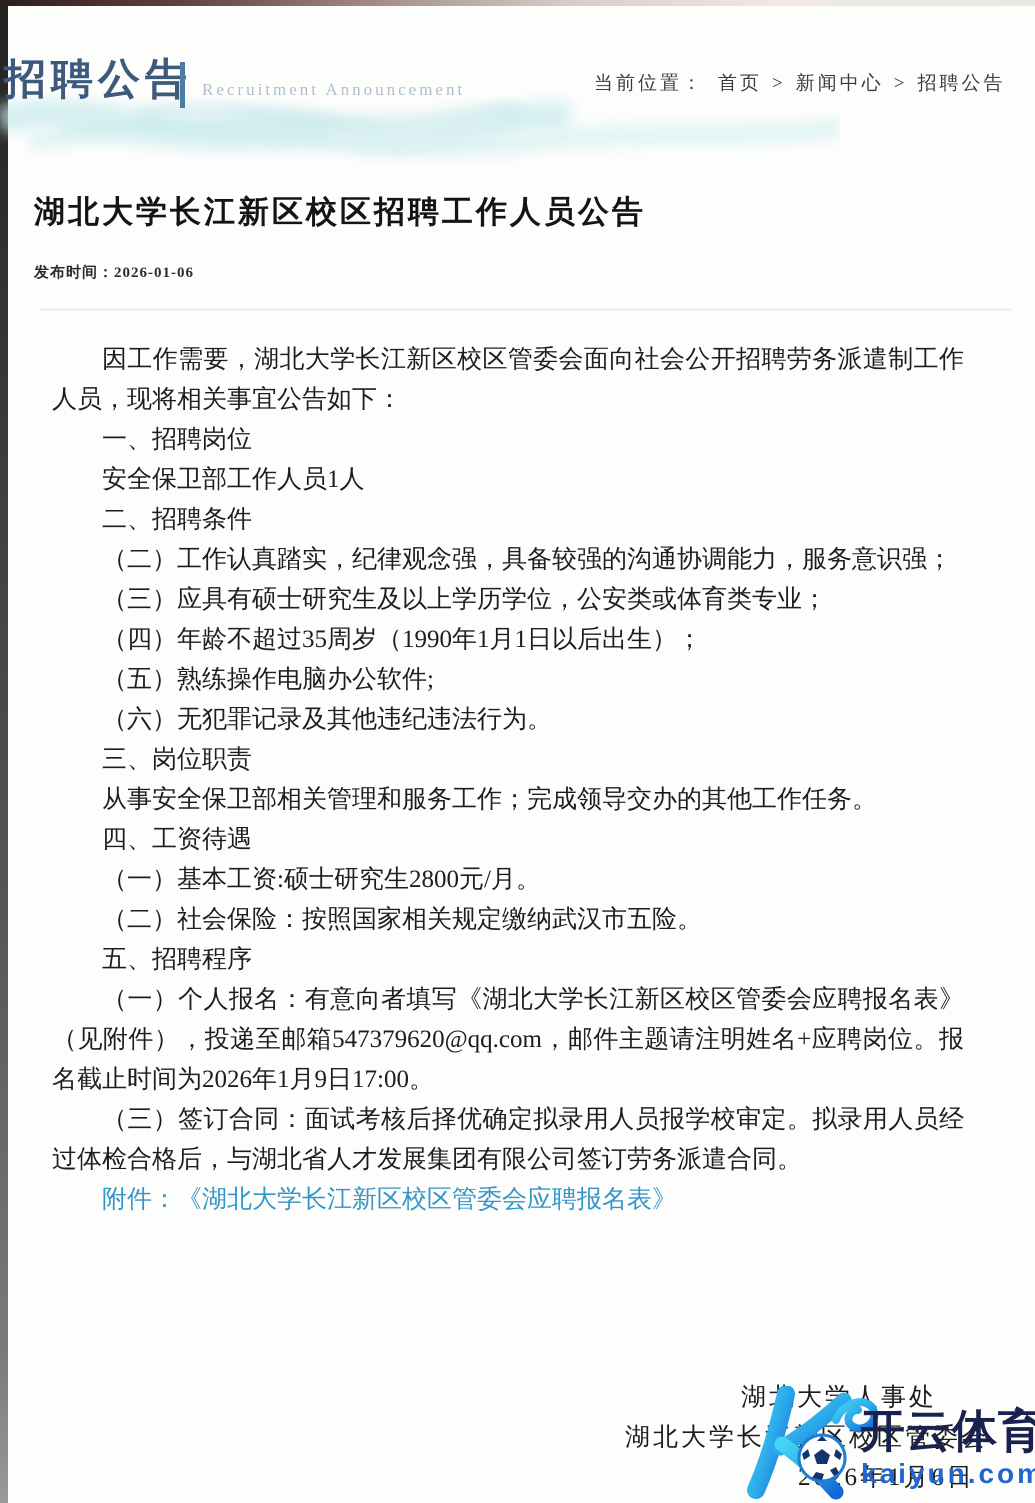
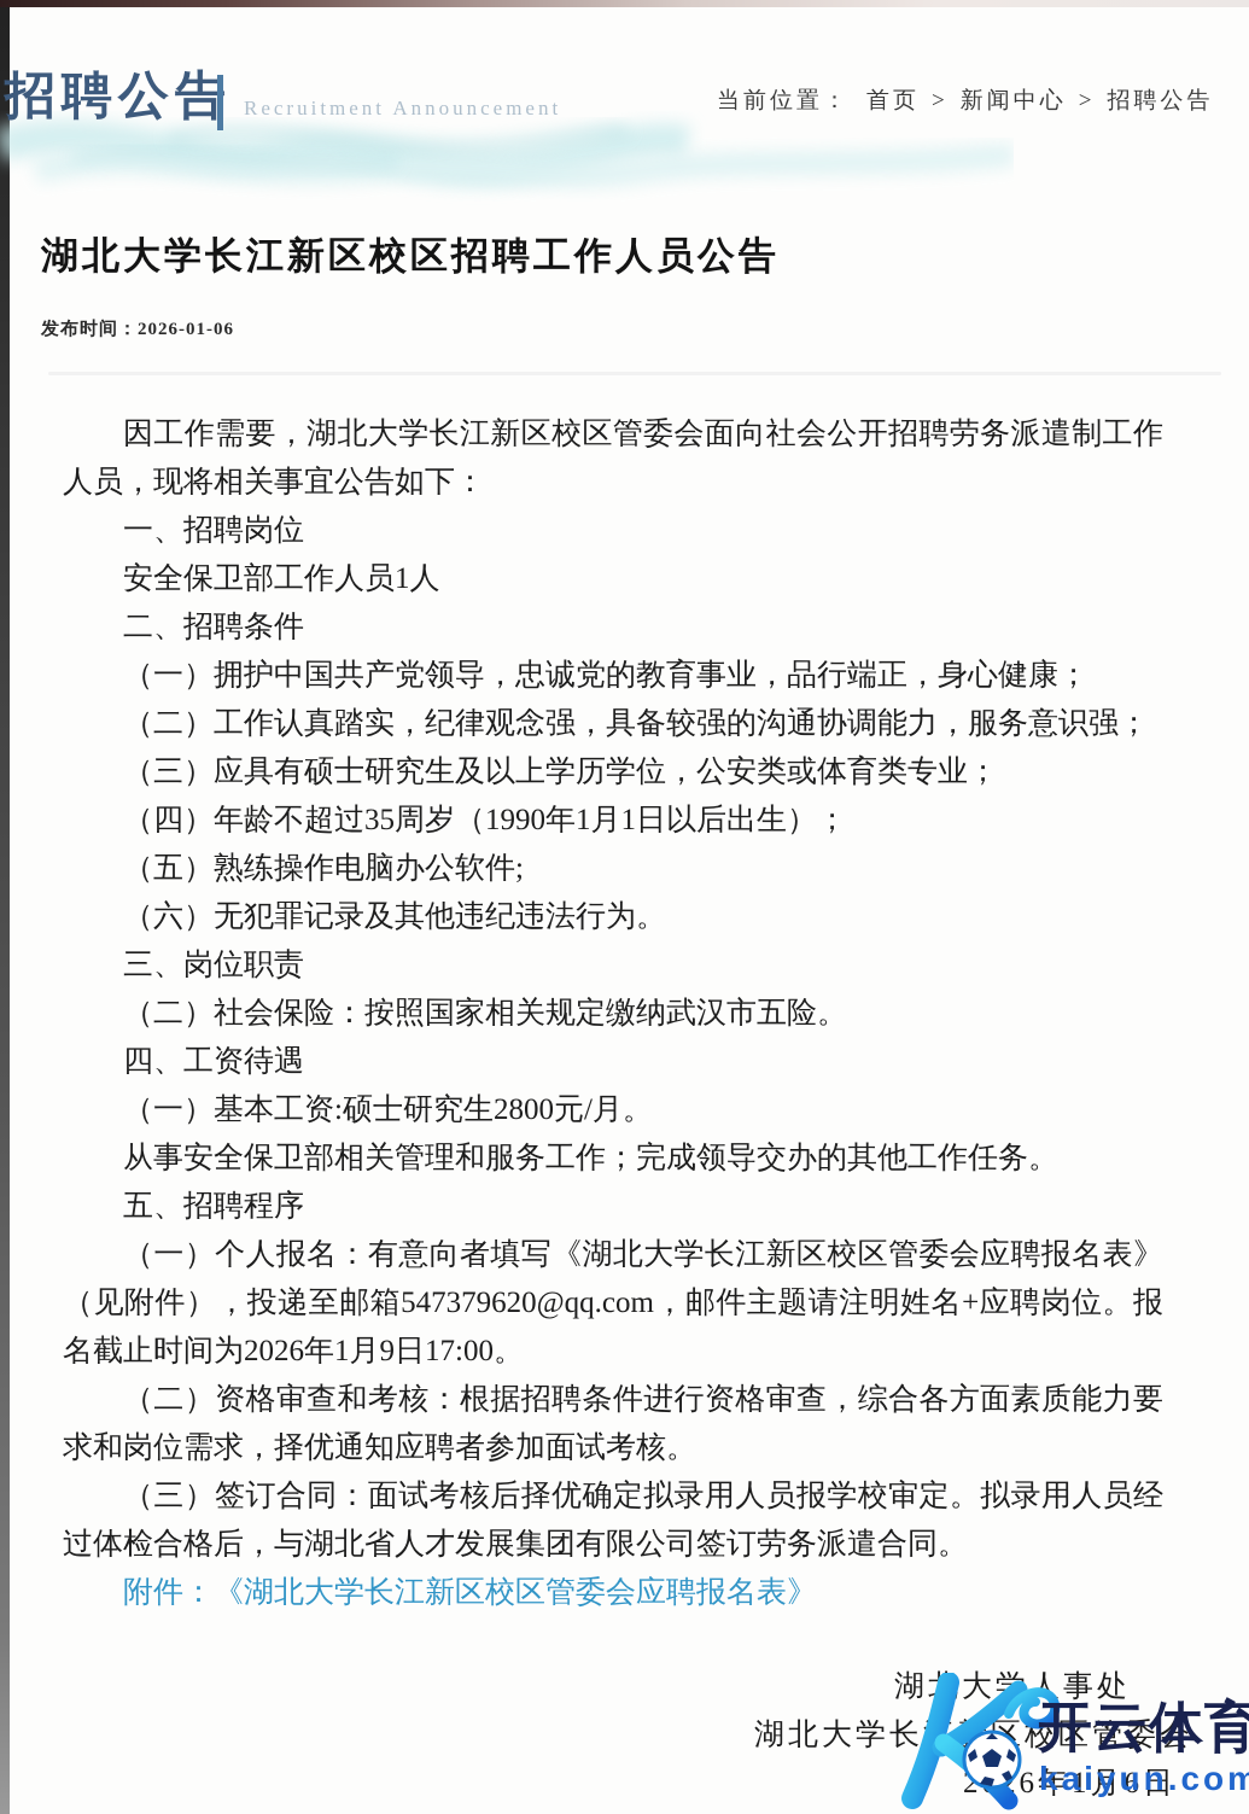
  招聘公告
  Recruitment Announcement
  当前位置： 首页 > 新闻中心 > 招聘公告
  湖北大学长江新区校区招聘工作人员公告
  发布时间：2026-01-06
  因工作需要，湖北大学长江新区校区管委会面向社会公开招聘劳务派遣制工作人员，现将相关事宜公告如下：
  一、招聘岗位
  安全保卫部工作人员1人
  二、招聘条件
+ （一）拥护中国共产党领导，忠诚党的教育事业，品行端正，身心健康；
  （二）工作认真踏实，纪律观念强，具备较强的沟通协调能力，服务意识强；
  （三）应具有硕士研究生及以上学历学位，公安类或体育类专业；
  （四）年龄不超过35周岁（1990年1月1日以后出生）；
  （五）熟练操作电脑办公软件;
  （六）无犯罪记录及其他违纪违法行为。
  三、岗位职责
- 从事安全保卫部相关管理和服务工作；完成领导交办的其他工作任务。
+ （二）社会保险：按照国家相关规定缴纳武汉市五险。
  四、工资待遇
  （一）基本工资:硕士研究生2800元/月。
- （二）社会保险：按照国家相关规定缴纳武汉市五险。
+ 从事安全保卫部相关管理和服务工作；完成领导交办的其他工作任务。
  五、招聘程序
  （一）个人报名：有意向者填写《湖北大学长江新区校区管委会应聘报名表》（见附件），投递至邮箱547379620@qq.com，邮件主题请注明姓名+应聘岗位。报名截止时间为2026年1月9日17:00。
+ （二）资格审查和考核：根据招聘条件进行资格审查，综合各方面素质能力要求和岗位需求，择优通知应聘者参加面试考核。
  （三）签订合同：面试考核后择优确定拟录用人员报学校审定。拟录用人员经过体检合格后，与湖北省人才发展集团有限公司签订劳务派遣合同。
  附件：《湖北大学长江新区校区管委会应聘报名表》
  湖大人事处
  湖北大学长校区管委会
  26年1月6日
  开云体育
  kaiyun.com
